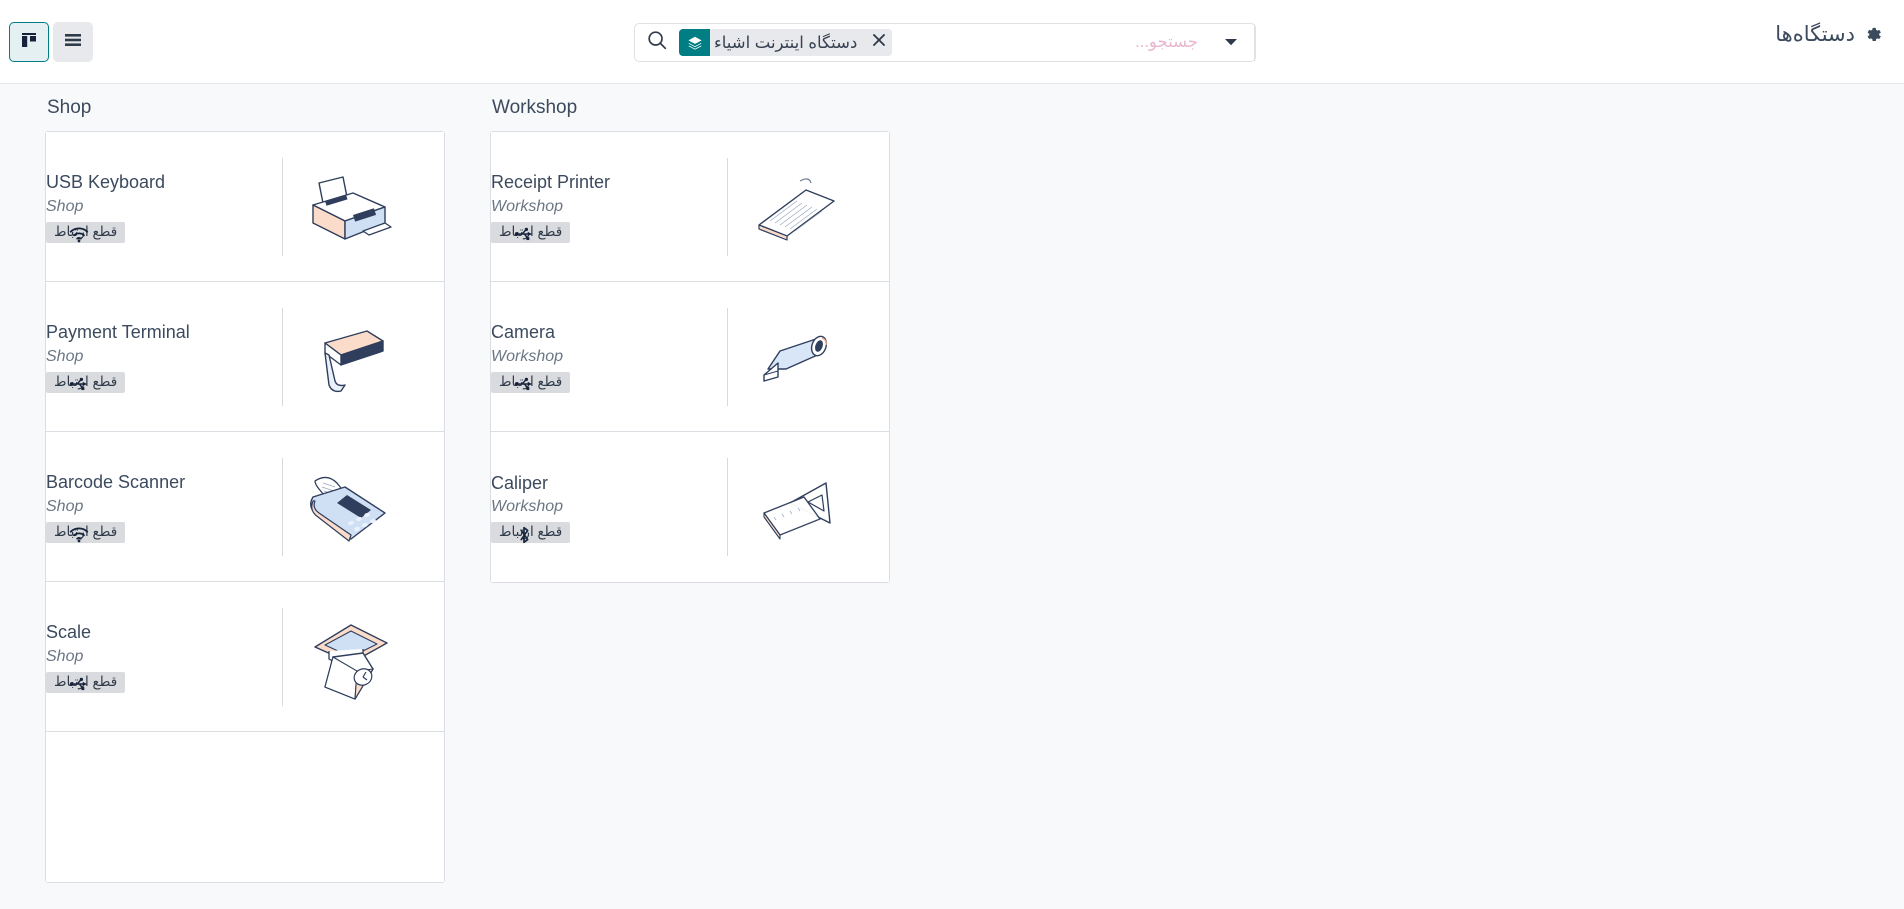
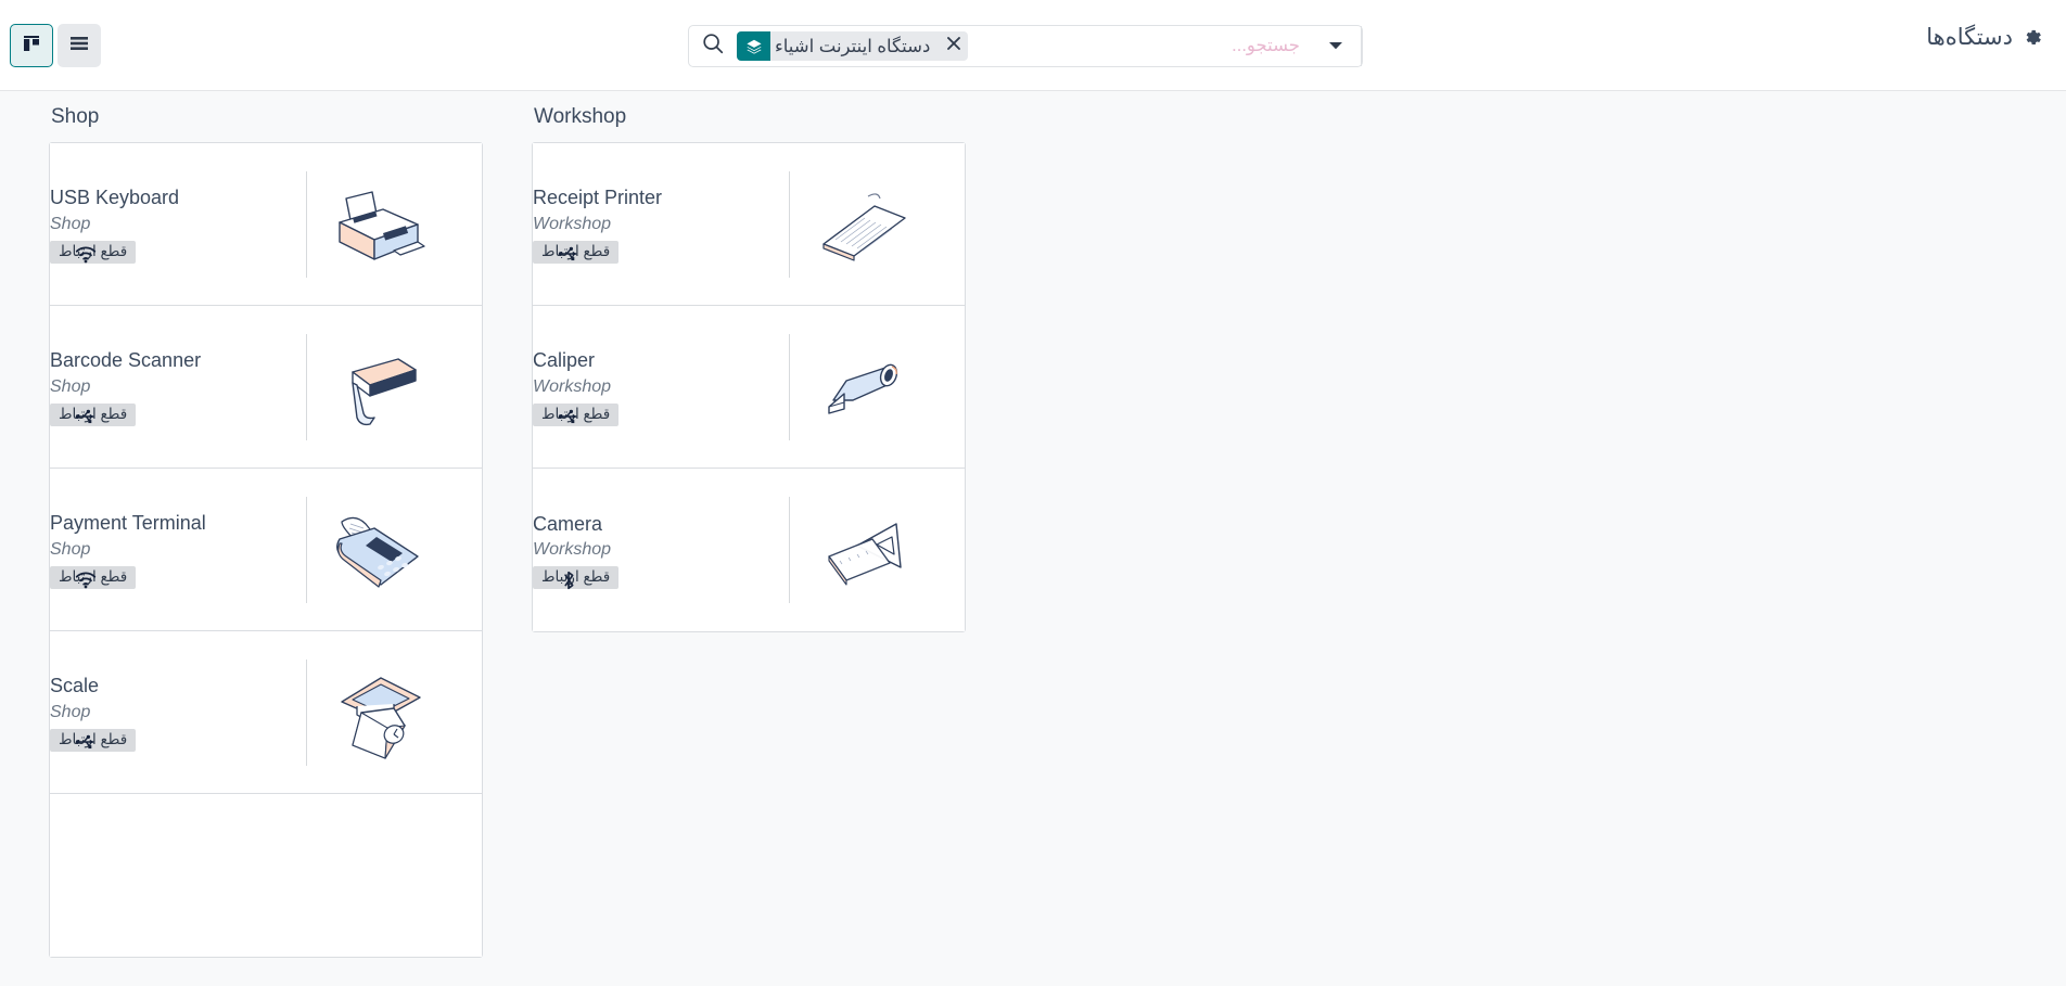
  دستگاه اینترنت اشیاء
  دستگاه‌ها
  Workshop
  Receipt Printer
  Workshop
  قطع ارتباط
- Camera
+ Caliper
  Workshop
  قطع ارتباط
- Caliper
+ Camera
  Workshop
  قطع اباط
  Shop
  USB Keyboard
  Shop
  قطعرتاط
- Payment Terminal
+ Barcode Scanner
  Shop
  قطع ارتباط
- Barcode Scanner
+ Payment Terminal
  Shop
  قطعرتاط
  Scale
  Shop
  قطع ارتباط
